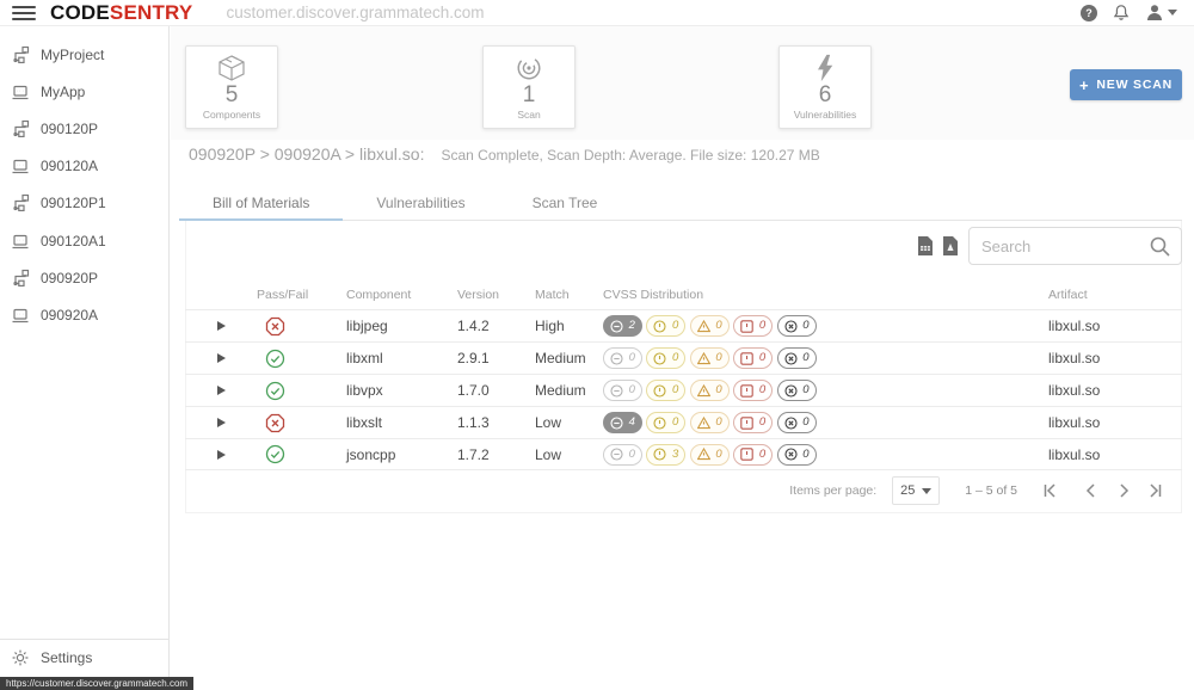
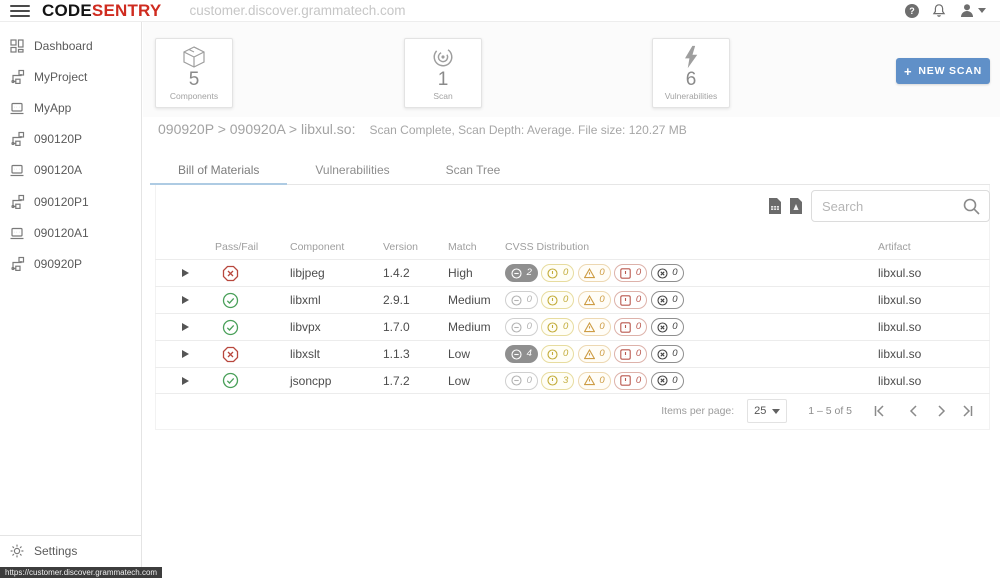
  CODESENTRY
  customer.discover.grammatech.com
  ?
+ Dashboard
  MyProject
  MyApp
  090120P
  090120A
  090120P1
  090120A1
  090920P
- 090920A
  Settings
  https://customer.discover.grammatech.com
  5
  Components
  1
  Scan
  6
  Vulnerabilities
  +
  NEW SCAN
  090920P > 090920A > libxul.so:
  Scan Complete, Scan Depth: Average. File size: 120.27 MB
  Bill of Materials
  Vulnerabilities
  Scan Tree
  Search
  Pass/Fail
  Component
  Version
  Match
  CVSS Distribution
  Artifact
  libjpeg
  1.4.2
  High
  2
  0
  0
  0
  0
  libxul.so
  libxml
  2.9.1
  Medium
  0
  0
  0
  0
  0
  libxul.so
  libvpx
  1.7.0
  Medium
  0
  0
  0
  0
  0
  libxul.so
  libxslt
  1.1.3
  Low
  4
  0
  0
  0
  0
  libxul.so
  jsoncpp
  1.7.2
  Low
  0
  3
  0
  0
  0
  libxul.so
  Items per page:
  25
  1 – 5 of 5
